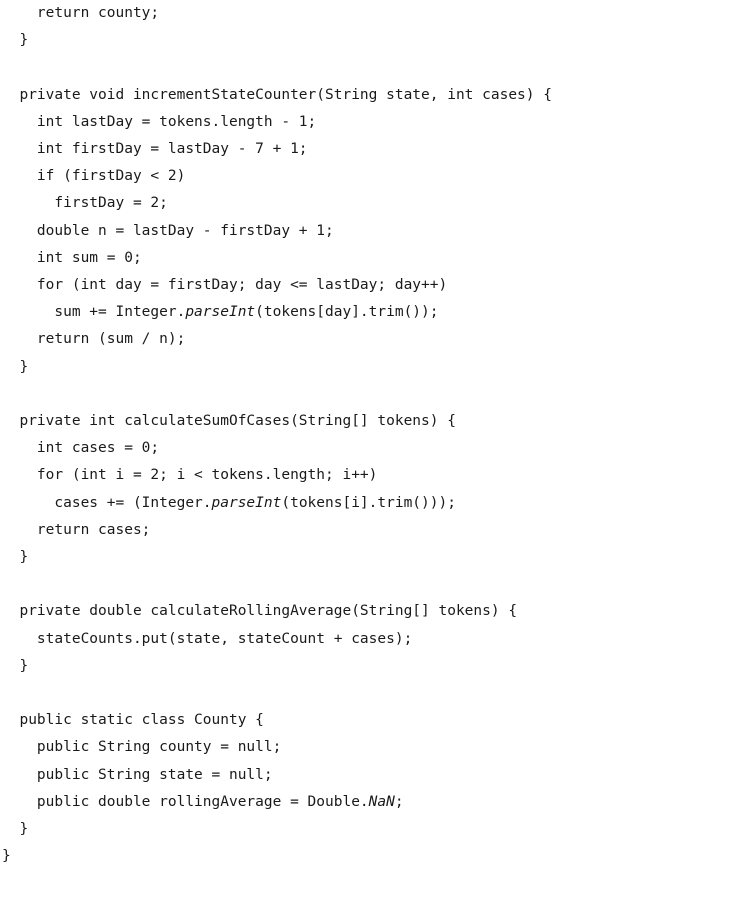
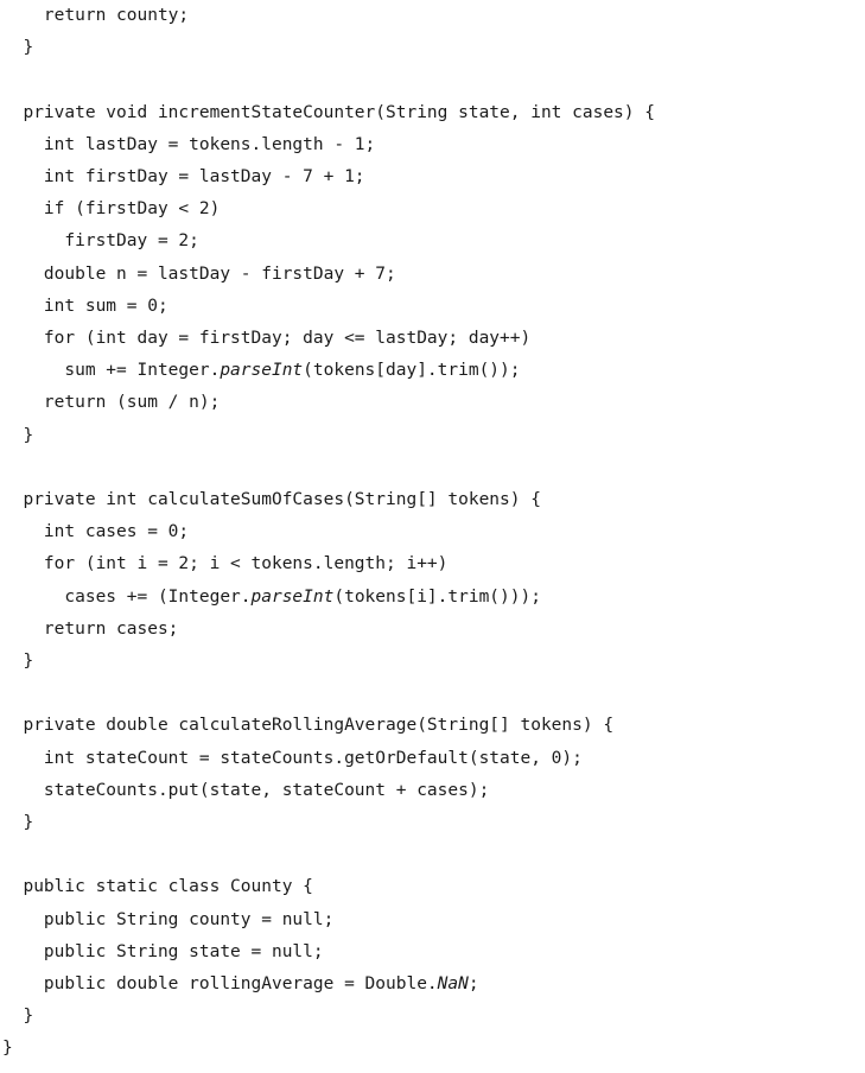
  return county;
  }
  private void incrementStateCounter(String state, int cases) {
  int lastDay = tokens.length - 1;
  int firstDay = lastDay - 7 + 1;
  if (firstDay < 2)
  firstDay = 2;
- double n = lastDay - firstDay + 1;
+ double n = lastDay - firstDay + 7;
  int sum = 0;
  for (int day = firstDay; day <= lastDay; day++)
  sum += Integer.parseInt(tokens[day].trim());
  return (sum / n);
  }
  private int calculateSumOfCases(String[] tokens) {
  int cases = 0;
  for (int i = 2; i < tokens.length; i++)
  cases += (Integer.parseInt(tokens[i].trim()));
  return cases;
  }
  private double calculateRollingAverage(String[] tokens) {
+ int stateCount = stateCounts.getOrDefault(state, 0);
  stateCounts.put(state, stateCount + cases);
  }
  public static class County {
  public String county = null;
  public String state = null;
  public double rollingAverage = Double.NaN;
  }
  }
